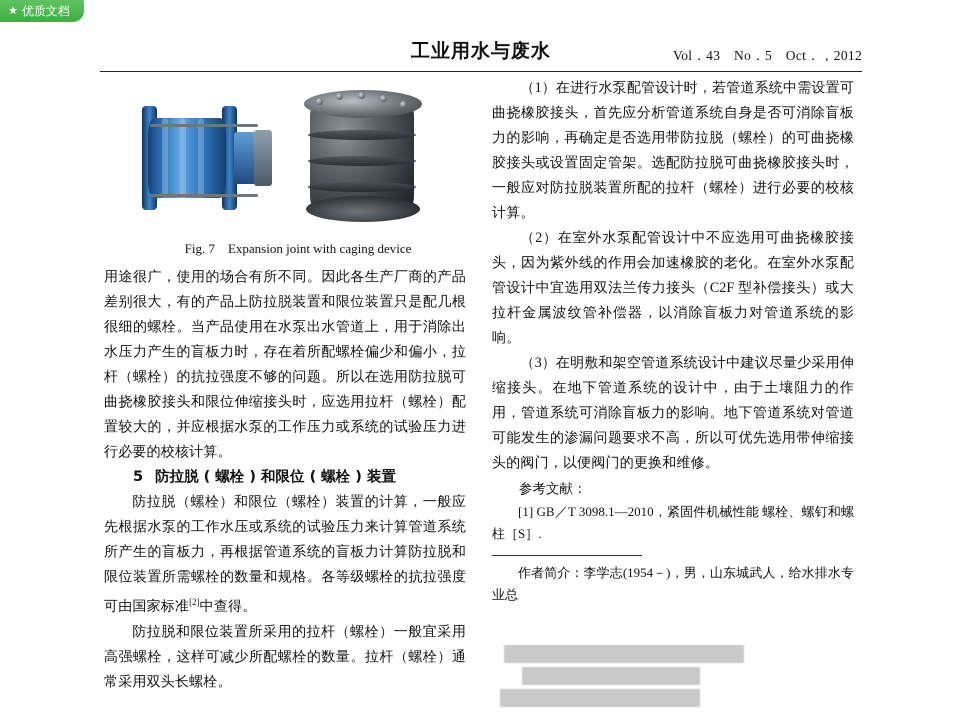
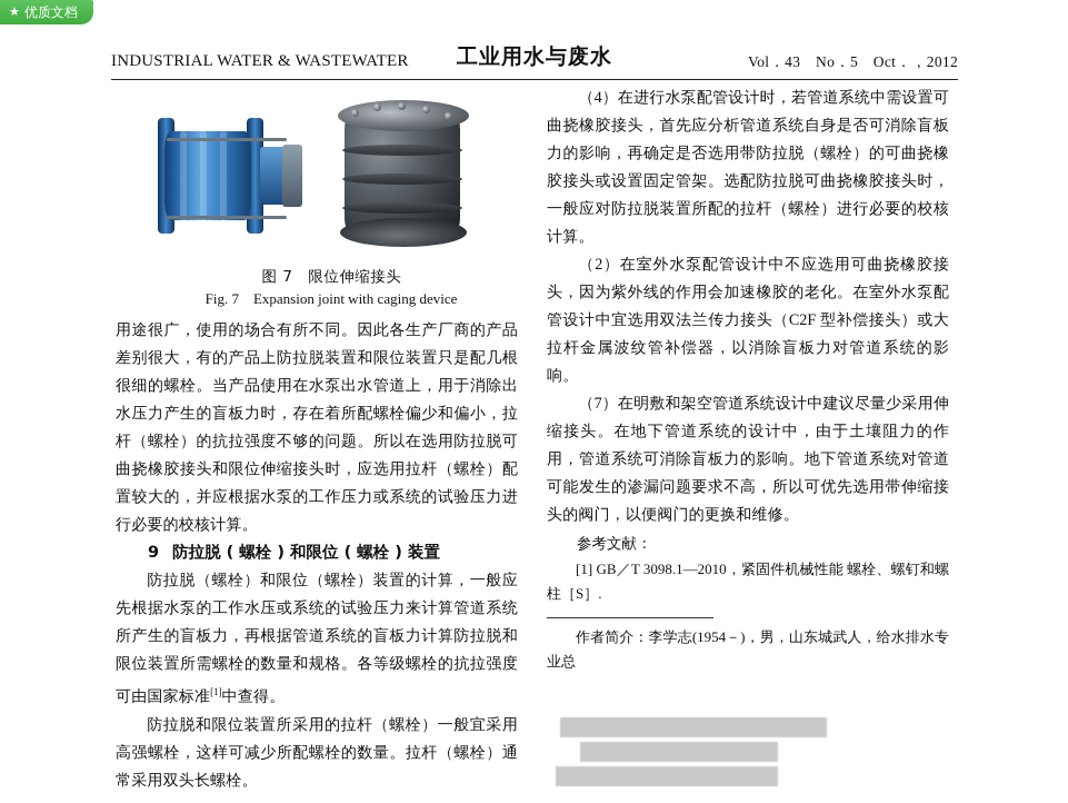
  ★
  优质文档
+ INDUSTRIAL WATER & WASTEWATER
  工业用水与废水
  Vol．43 No．5 Oct．，2012
+ 图 7 限位伸缩接头
  Fig. 7 Expansion joint with caging device
  用途很广，使用的场合有所不同。因此各生产厂商的产品差别很大，有的产品上防拉脱装置和限位装置只是配几根很细的螺栓。当产品使用在水泵出水管道上，用于消除出水压力产生的盲板力时，存在着所配螺栓偏少和偏小，拉杆（螺栓）的抗拉强度不够的问题。所以在选用防拉脱可曲挠橡胶接头和限位伸缩接头时，应选用拉杆（螺栓）配置较大的，并应根据水泵的工作压力或系统的试验压力进行必要的校核计算。
- 5 防拉脱 ( 螺栓 ) 和限位 ( 螺栓 ) 装置
+ 9 防拉脱 ( 螺栓 ) 和限位 ( 螺栓 ) 装置
- 防拉脱（螺栓）和限位（螺栓）装置的计算，一般应先根据水泵的工作水压或系统的试验压力来计算管道系统所产生的盲板力，再根据管道系统的盲板力计算防拉脱和限位装置所需螺栓的数量和规格。各等级螺栓的抗拉强度可由国家标准[2]中查得。
+ 防拉脱（螺栓）和限位（螺栓）装置的计算，一般应先根据水泵的工作水压或系统的试验压力来计算管道系统所产生的盲板力，再根据管道系统的盲板力计算防拉脱和限位装置所需螺栓的数量和规格。各等级螺栓的抗拉强度可由国家标准[1]中查得。
  防拉脱和限位装置所采用的拉杆（螺栓）一般宜采用高强螺栓，这样可减少所配螺栓的数量。拉杆（螺栓）通常采用双头长螺栓。
- （1）在进行水泵配管设计时，若管道系统中需设置可曲挠橡胶接头，首先应分析管道系统自身是否可消除盲板力的影响，再确定是否选用带防拉脱（螺栓）的可曲挠橡胶接头或设置固定管架。选配防拉脱可曲挠橡胶接头时，一般应对防拉脱装置所配的拉杆（螺栓）进行必要的校核计算。
+ （4）在进行水泵配管设计时，若管道系统中需设置可曲挠橡胶接头，首先应分析管道系统自身是否可消除盲板力的影响，再确定是否选用带防拉脱（螺栓）的可曲挠橡胶接头或设置固定管架。选配防拉脱可曲挠橡胶接头时，一般应对防拉脱装置所配的拉杆（螺栓）进行必要的校核计算。
  （2）在室外水泵配管设计中不应选用可曲挠橡胶接头，因为紫外线的作用会加速橡胶的老化。在室外水泵配管设计中宜选用双法兰传力接头（C2F 型补偿接头）或大拉杆金属波纹管补偿器，以消除盲板力对管道系统的影响。
- （3）在明敷和架空管道系统设计中建议尽量少采用伸缩接头。在地下管道系统的设计中，由于土壤阻力的作用，管道系统可消除盲板力的影响。地下管道系统对管道可能发生的渗漏问题要求不高，所以可优先选用带伸缩接头的阀门，以便阀门的更换和维修。
+ （7）在明敷和架空管道系统设计中建议尽量少采用伸缩接头。在地下管道系统的设计中，由于土壤阻力的作用，管道系统可消除盲板力的影响。地下管道系统对管道可能发生的渗漏问题要求不高，所以可优先选用带伸缩接头的阀门，以便阀门的更换和维修。
  参考文献：
  [1] GB／T 3098.1—2010，紧固件机械性能 螺栓、螺钉和螺柱［S］.
  作者简介：李学志(1954－)，男，山东城武人，给水排水专业总
